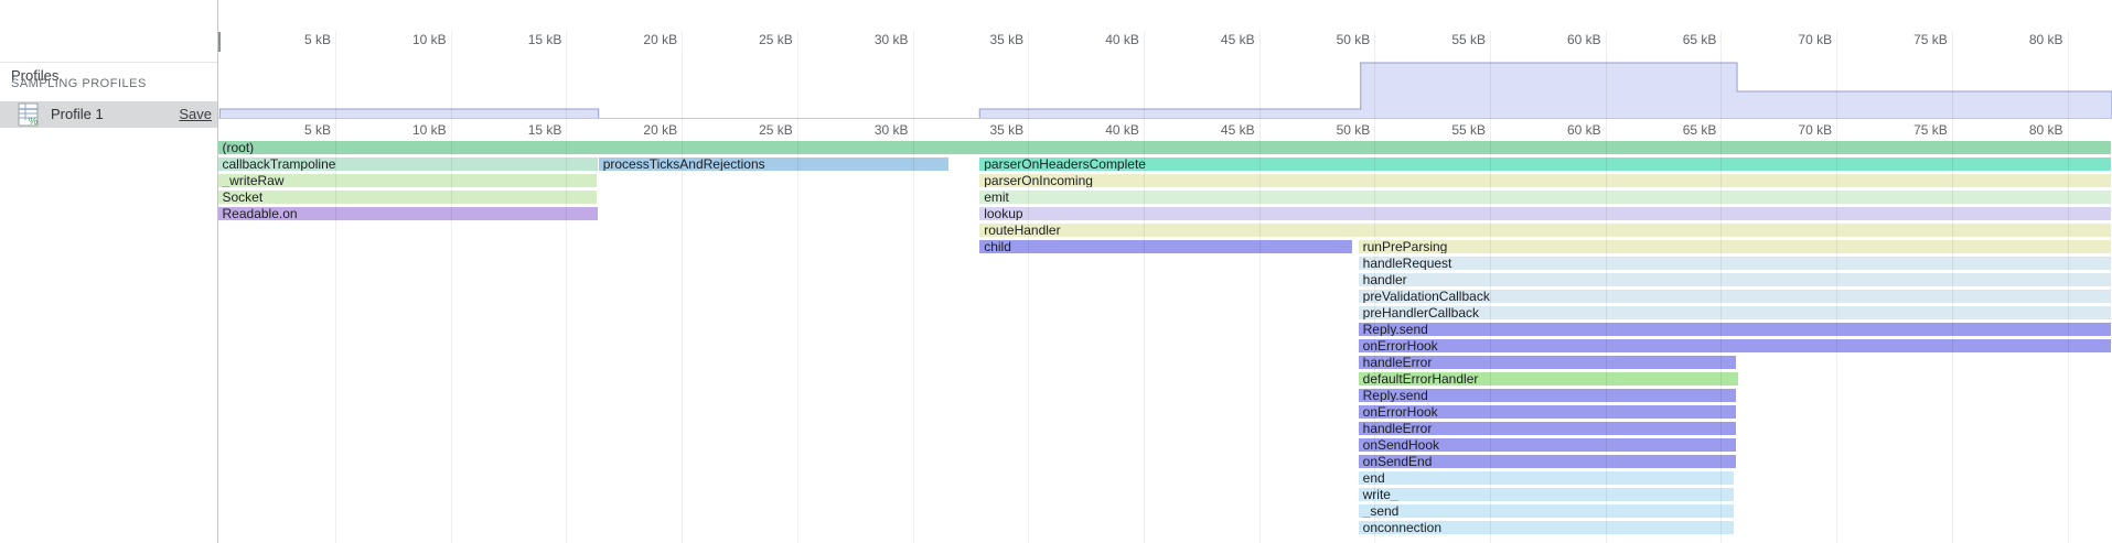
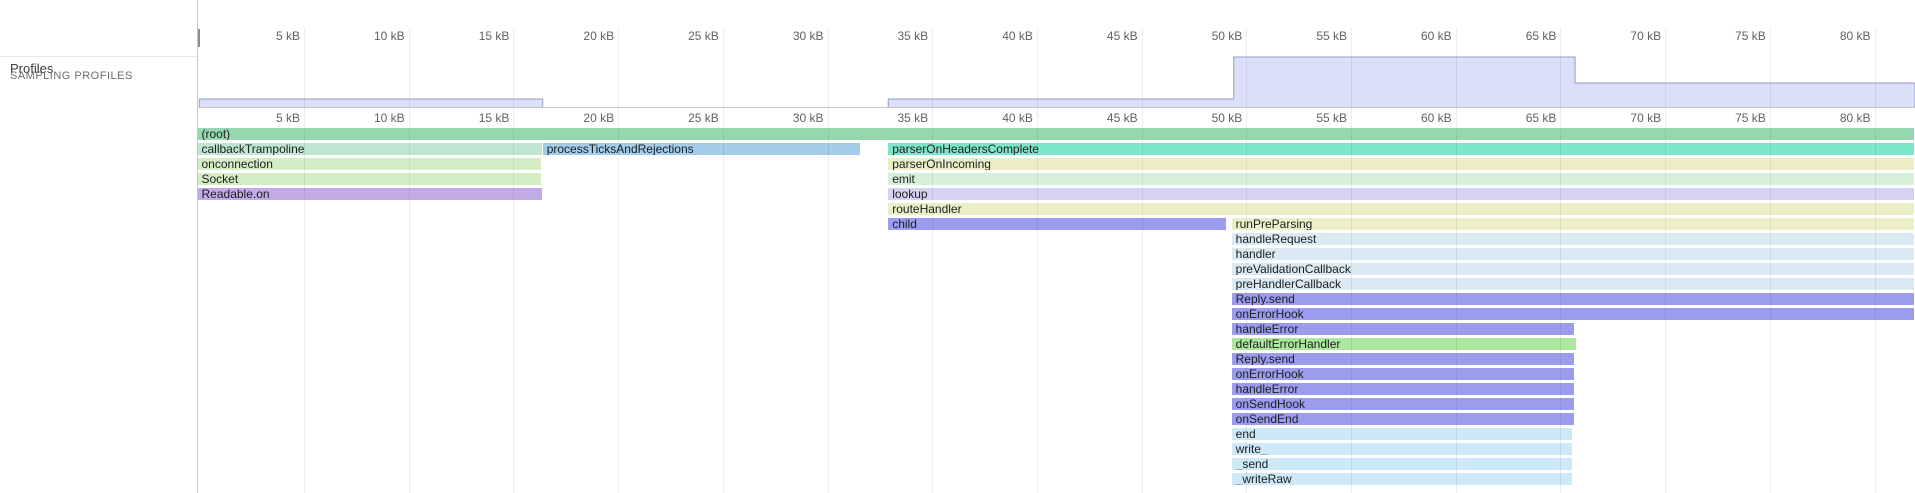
  Profiles
  SAMPLING PROFILES
- %
- Profile 1
- Save
  5 kB
  10 kB
  15 kB
  20 kB
  25 kB
  30 kB
  35 kB
  40 kB
  45 kB
  50 kB
  55 kB
  60 kB
  65 kB
  70 kB
  75 kB
  80 kB
  5 kB
  10 kB
  15 kB
  20 kB
  25 kB
  30 kB
  35 kB
  40 kB
  45 kB
  50 kB
  55 kB
  60 kB
  65 kB
  70 kB
  75 kB
  80 kB
  (root)
  callbackTrampoline
  processTicksAndRejections
  parserOnHeadersComplete
- _writeRaw
+ onconnection
  parserOnIncoming
  Socket
  emit
  Readable.on
  lookup
  routeHandler
  child
  runPreParsing
  handleRequest
  handler
  preValidationCallback
  preHandlerCallback
  Reply.send
  onErrorHook
  handleError
  defaultErrorHandler
  Reply.send
  onErrorHook
  handleError
  onSendHook
  onSendEnd
  end
  write_
  _send
- onconnection
+ _writeRaw
